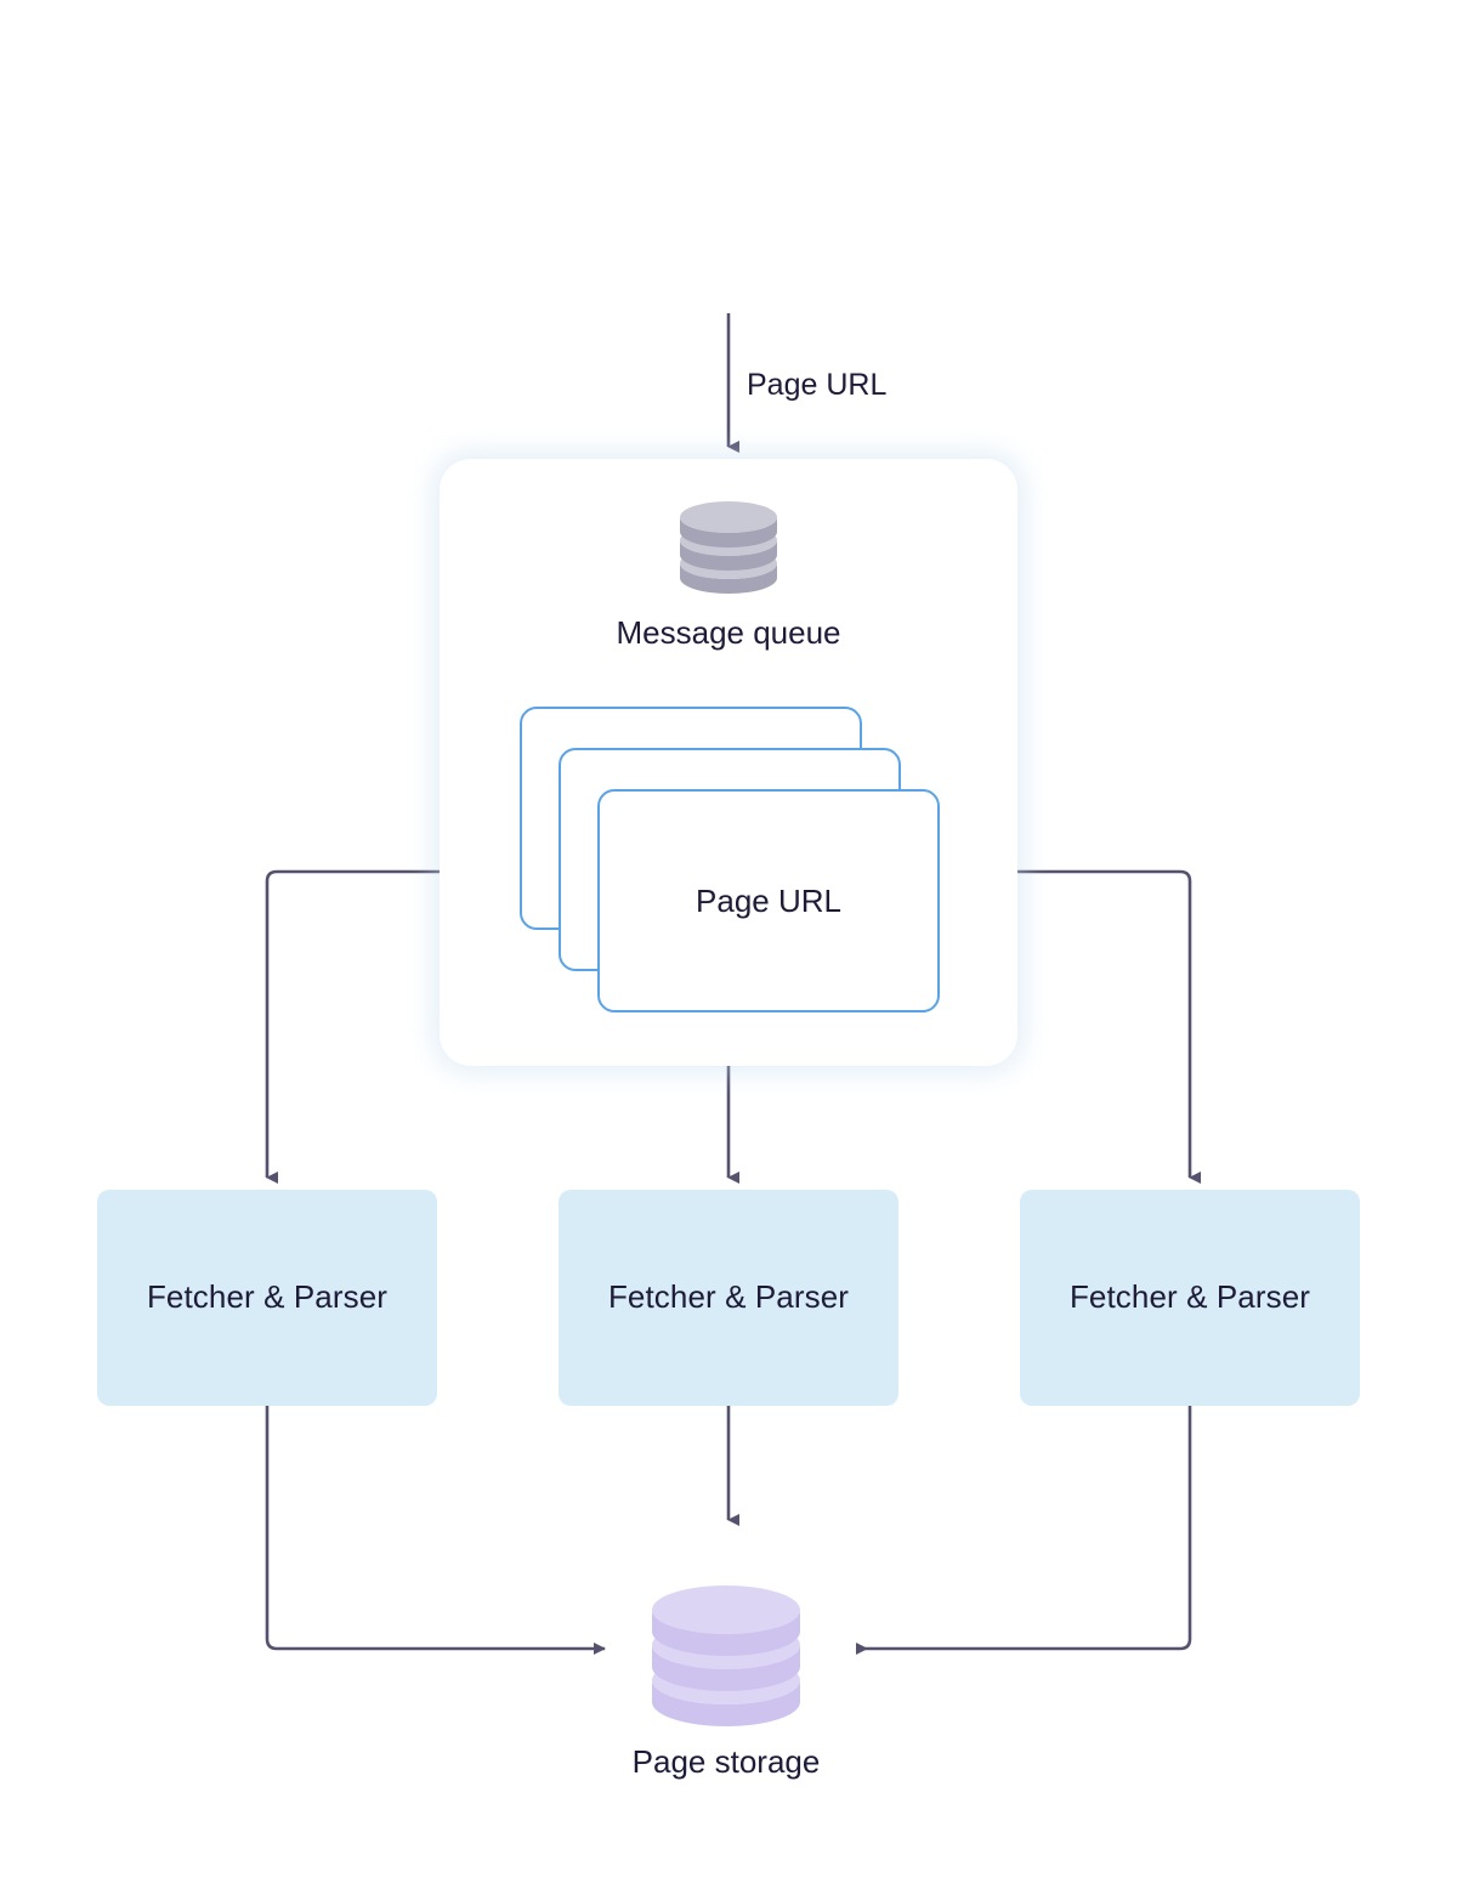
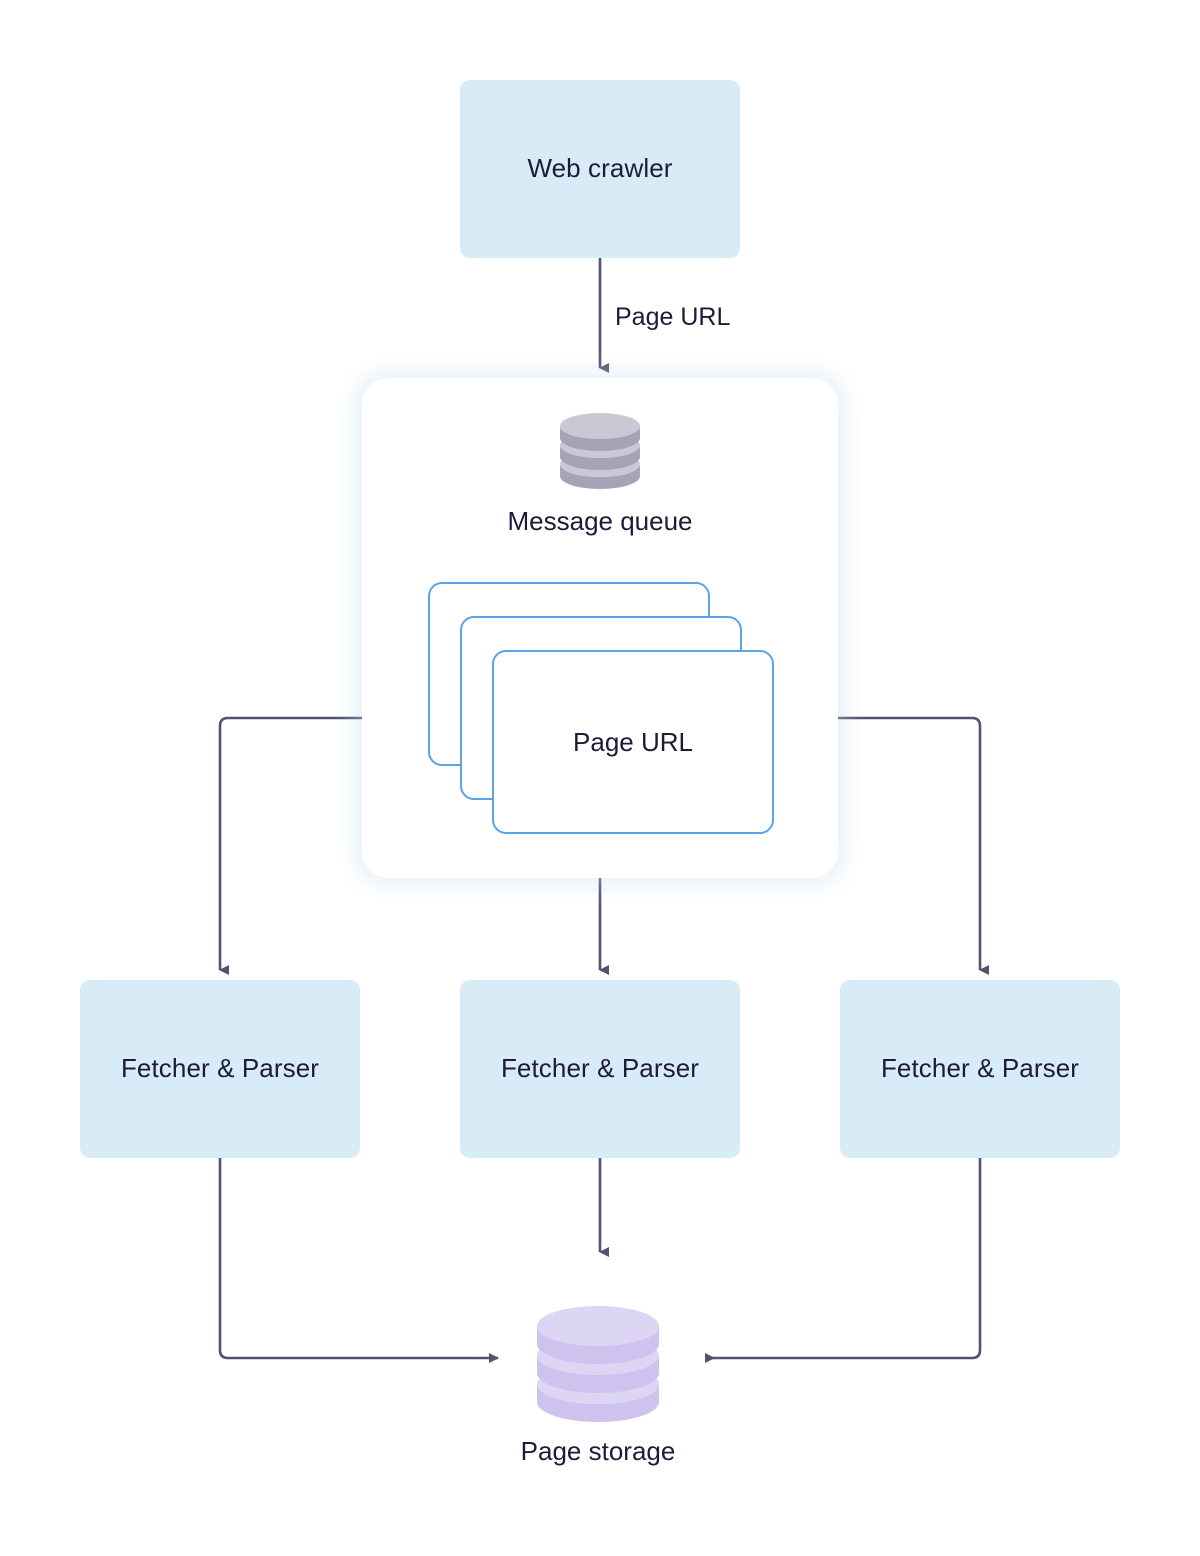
+ Web crawler
  Page URL
  Message queue
  Page URL
  Fetcher & Parser
  Fetcher & Parser
  Fetcher & Parser
  Page storage
